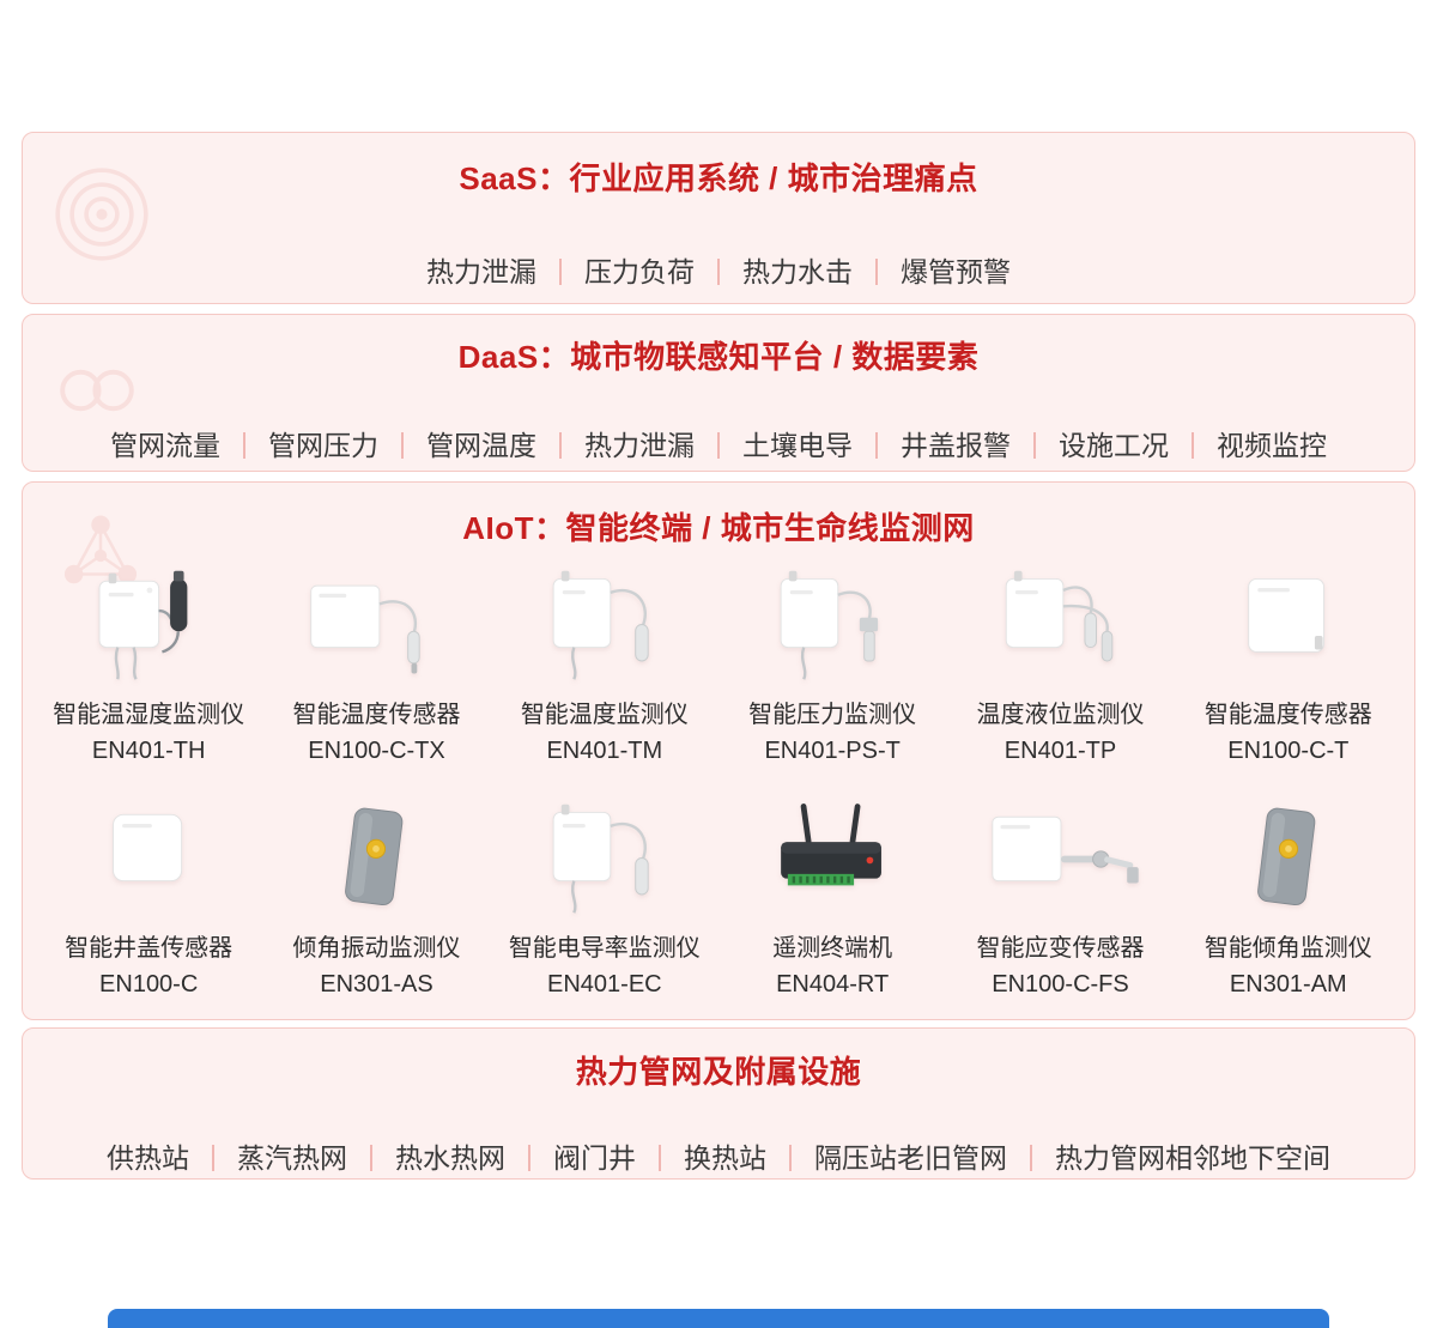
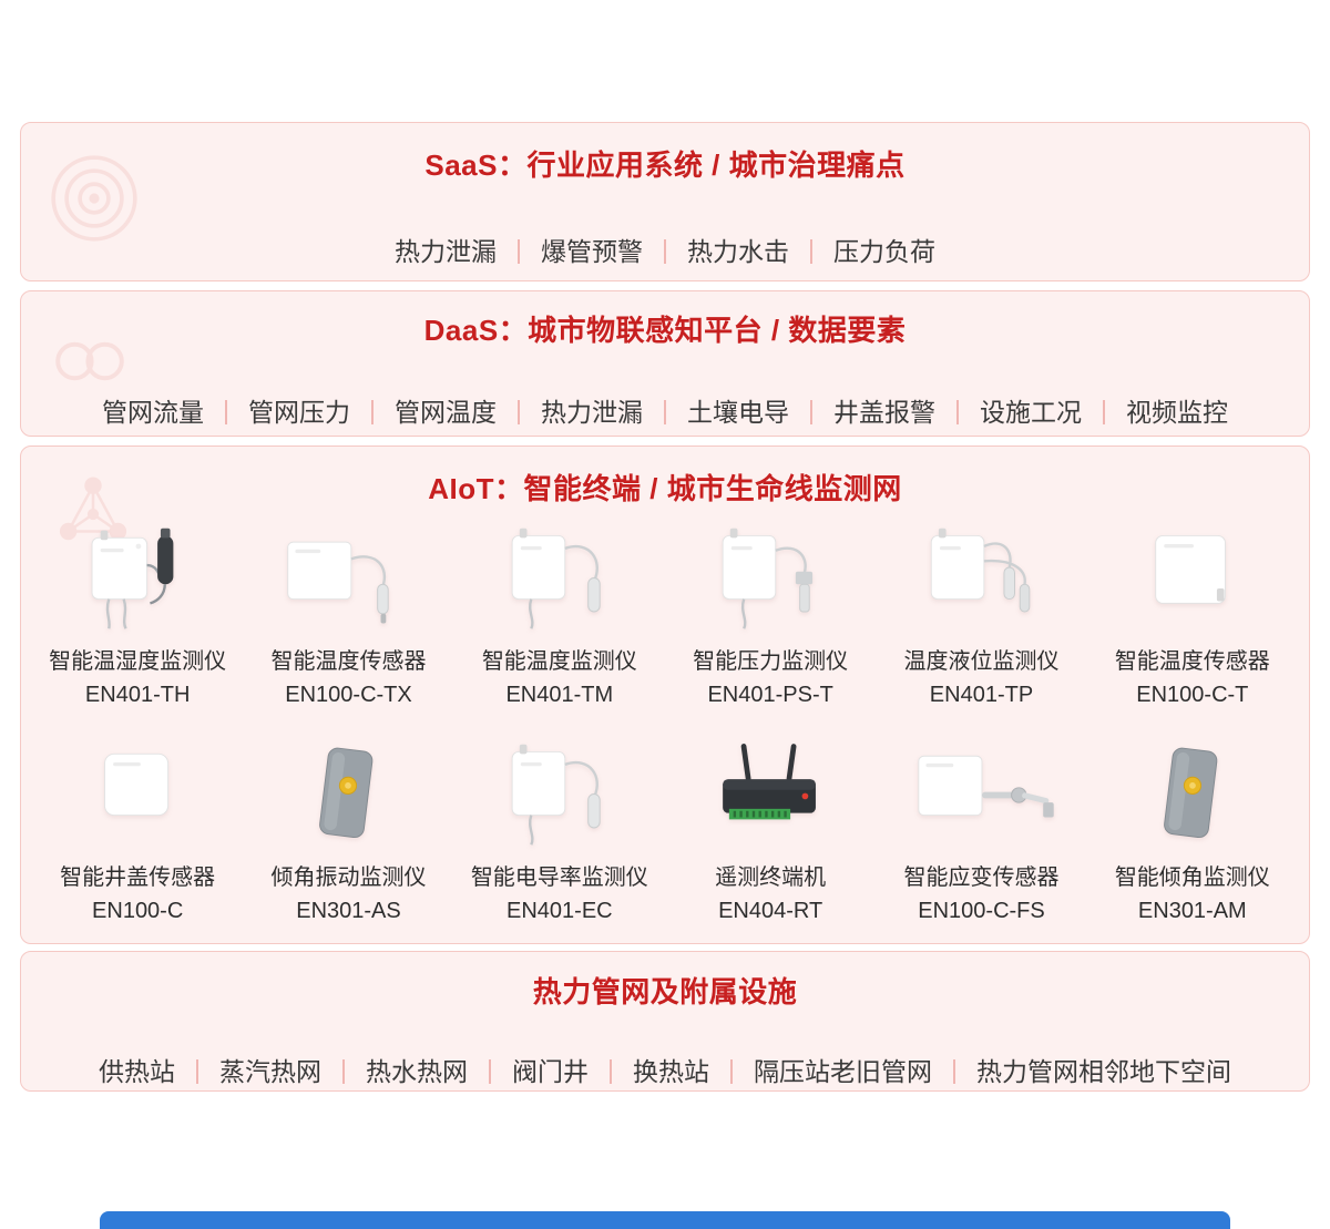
  SaaS：行业应用系统 / 城市治理痛点
  热力泄漏
- 压力负荷
+ 爆管预警
  热力水击
- 爆管预警
+ 压力负荷
  DaaS：城市物联感知平台 / 数据要素
  管网流量
  管网压力
  管网温度
  热力泄漏
  土壤电导
  井盖报警
  设施工况
  视频监控
  AIoT：智能终端 / 城市生命线监测网
  智能温湿度监测仪
  EN401-TH
  智能温度传感器
  EN100-C-TX
  智能温度监测仪
  EN401-TM
  智能压力监测仪
  EN401-PS-T
  温度液位监测仪
  EN401-TP
  智能温度传感器
  EN100-C-T
  智能井盖传感器
  EN100-C
  倾角振动监测仪
  EN301-AS
  智能电导率监测仪
  EN401-EC
  遥测终端机
  EN404-RT
  智能应变传感器
  EN100-C-FS
  智能倾角监测仪
  EN301-AM
  热力管网及附属设施
  供热站
  蒸汽热网
  热水热网
  阀门井
  换热站
  隔压站老旧管网
  热力管网相邻地下空间
